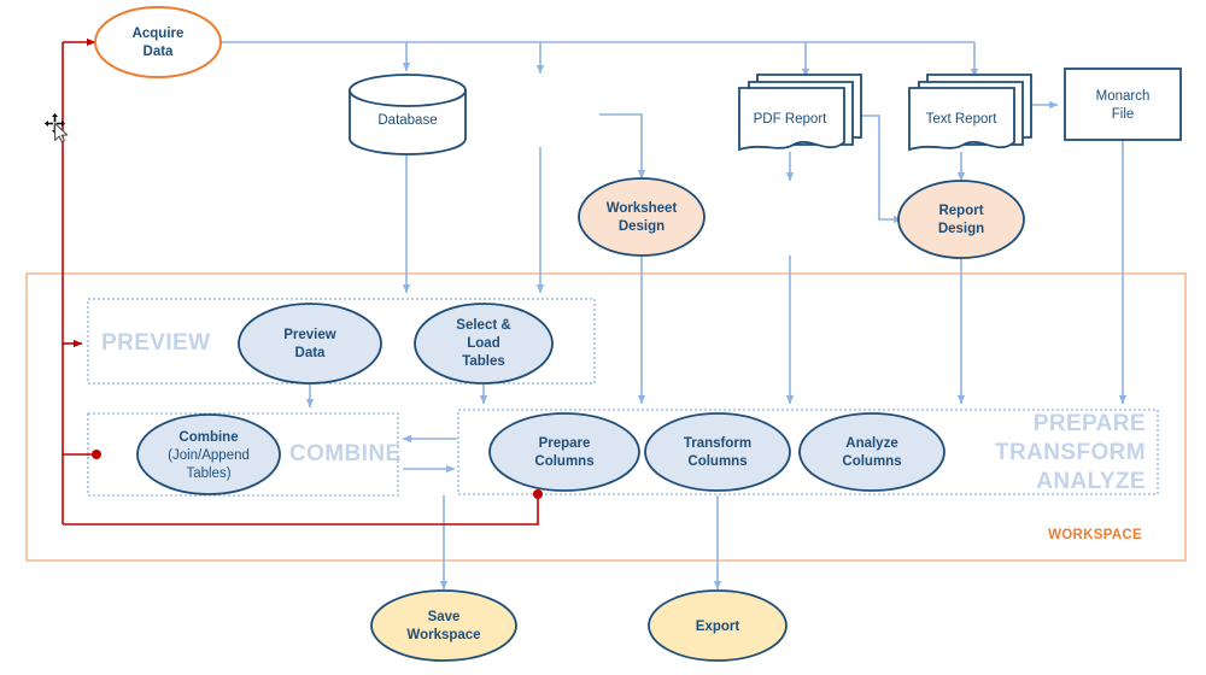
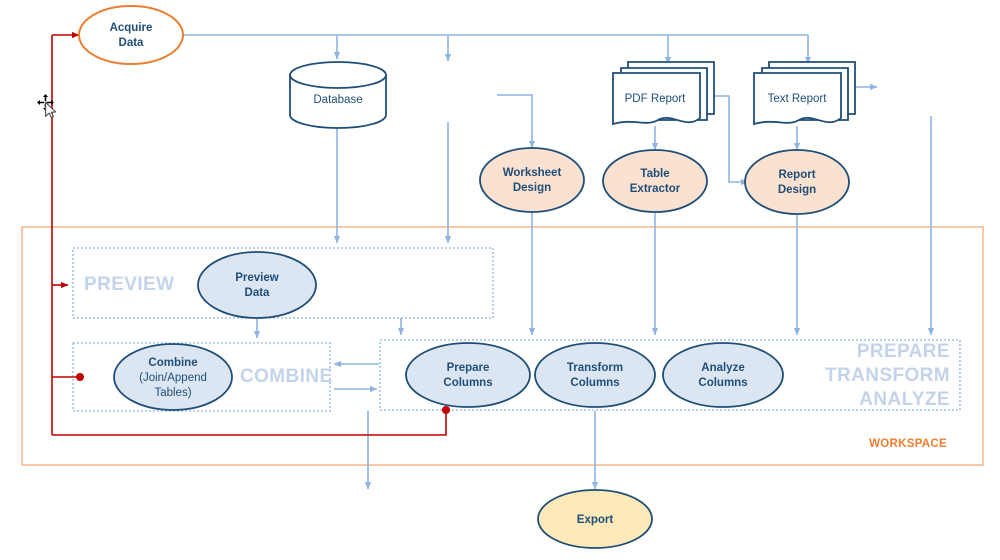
  WORKSPACE
  Database
  PDF Report
  Text Report
- Monarch
- File
  Acquire
  Data
  Worksheet
  Design
+ Table
+ Extractor
  Report
  Design
  PREVIEW
  COMBINE
  PREPARE
  TRANSFORM
  ANALYZE
  Preview
  Data
- Select &
- Load
- Tables
  Combine
  (Join/Append
  Tables)
  Prepare
  Columns
  Transform
  Columns
  Analyze
  Columns
- Save
- Workspace
  Export
